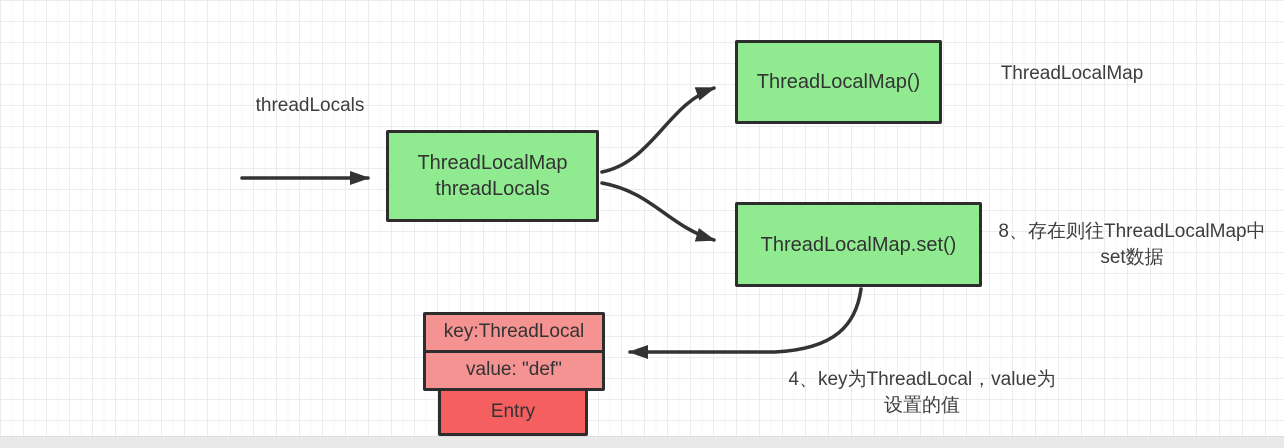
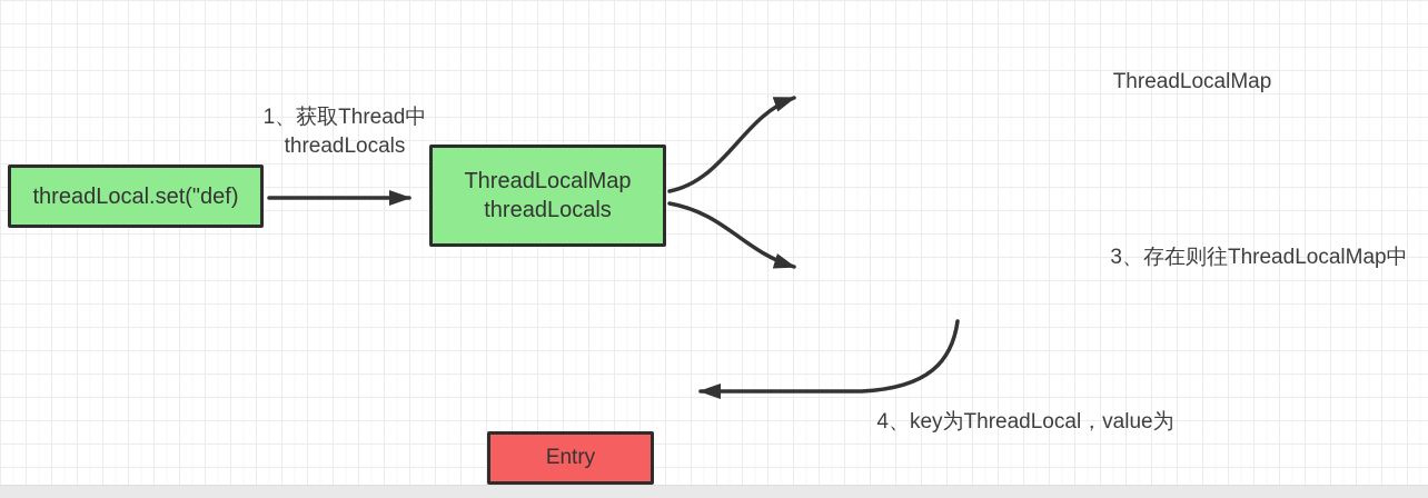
+ threadLocal.set("def)
  ThreadLocalMap
  threadLocals
- ThreadLocalMap()
- ThreadLocalMap.set()
- key:ThreadLocal
- value: "def"
  Entry
+ 1、获取Thread中
  threadLocals
  ThreadLocalMap
- 8、存在则往ThreadLocalMap中
+ 3、存在则往ThreadLocalMap中
- set数据
  4、key为ThreadLocal，value为
- 设置的值
